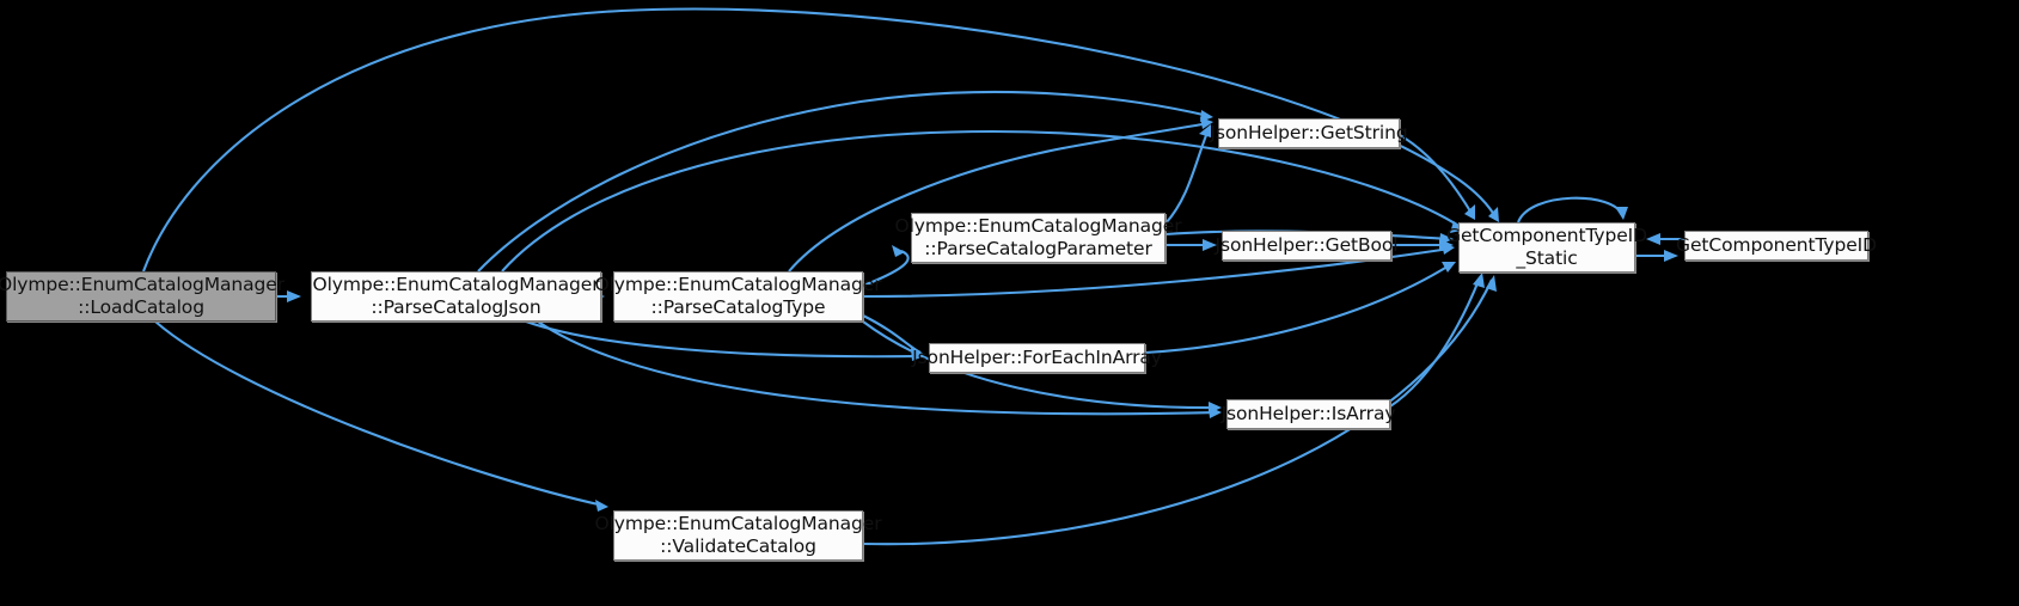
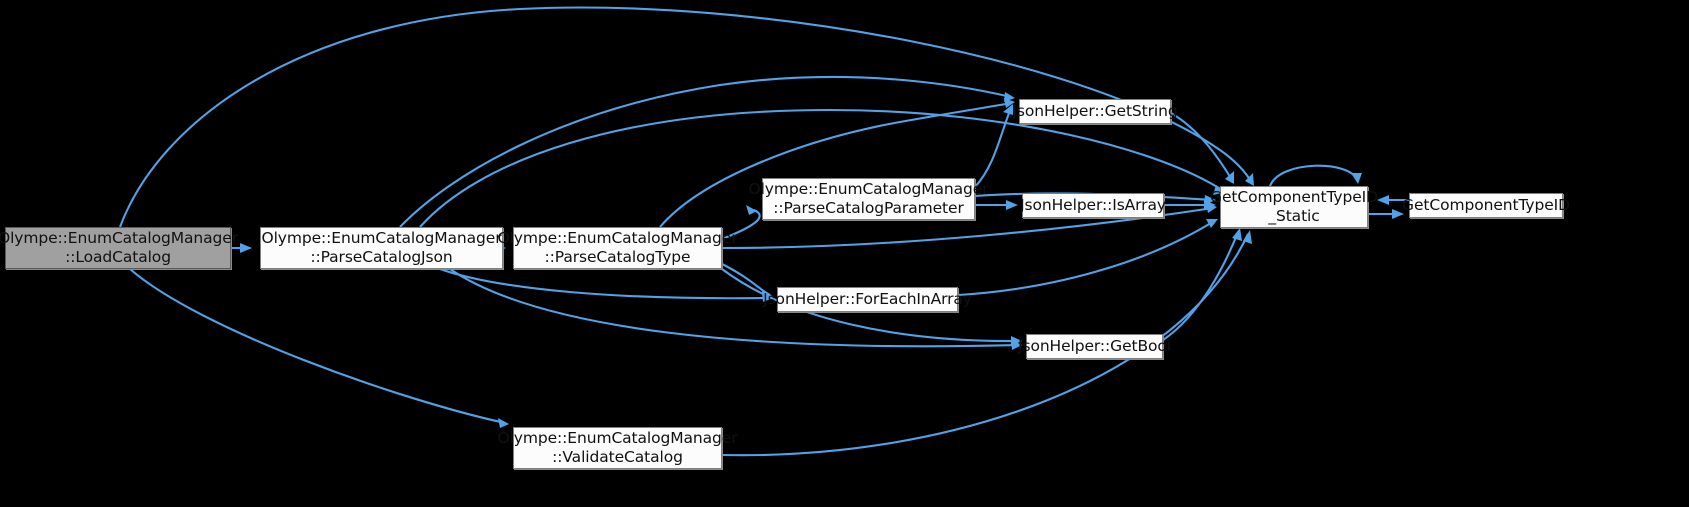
  Olympe::EnumCatalogManager
  ::LoadCatalog
  Olympe::EnumCatalogManager
  ::ParseCatalogJson
  Olympe::EnumCatalogManager
  ::ParseCatalogType
  Olympe::EnumCatalogManager
  ::ParseCatalogParameter
  JsonHelper::GetString
- JsonHelper::GetBool
+ JsonHelper::IsArray
  JsonHelper::ForEachInArray
- JsonHelper::IsArray
+ JsonHelper::GetBool
  Olympe::EnumCatalogManager
  ::ValidateCatalog
  GetComponentTypeID
  _Static
  GetComponentTypeID
